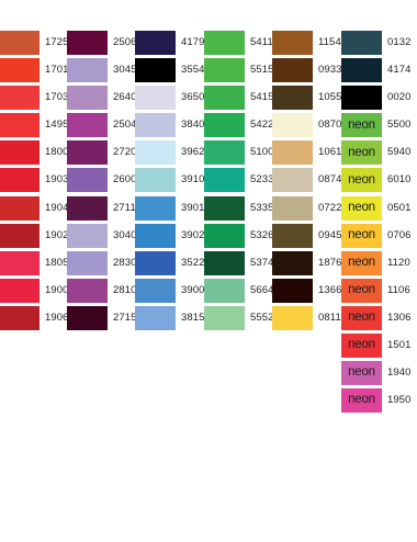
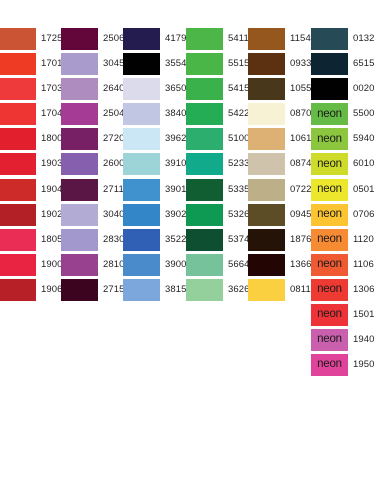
  1725
  1701
  1703
- 1495
+ 1704
  1800
  1903
  1904
  1902
  1805
  1900
  1906
  2506
  3045
  2640
  2504
  2720
  2600
  2711
  3040
  2830
  2810
  2715
  4179
  3554
  3650
  3840
  3962
  3910
  3901
  3902
  3522
  3900
  3815
  5411
  5515
  5415
  5422
  5100
  5233
  5335
  5326
  5374
  5664
- 5552
+ 3626
  1154
  0933
  1055
  0870
  1061
  0874
  0722
  0945
  1876
  1366
  0811
  0132
- 4174
+ 6515
  0020
  neon
  5500
  neon
  5940
  neon
  6010
  neon
  0501
  neon
  0706
  neon
  1120
  neon
  1106
  neon
  1306
  neon
  1501
  neon
  1940
  neon
  1950
